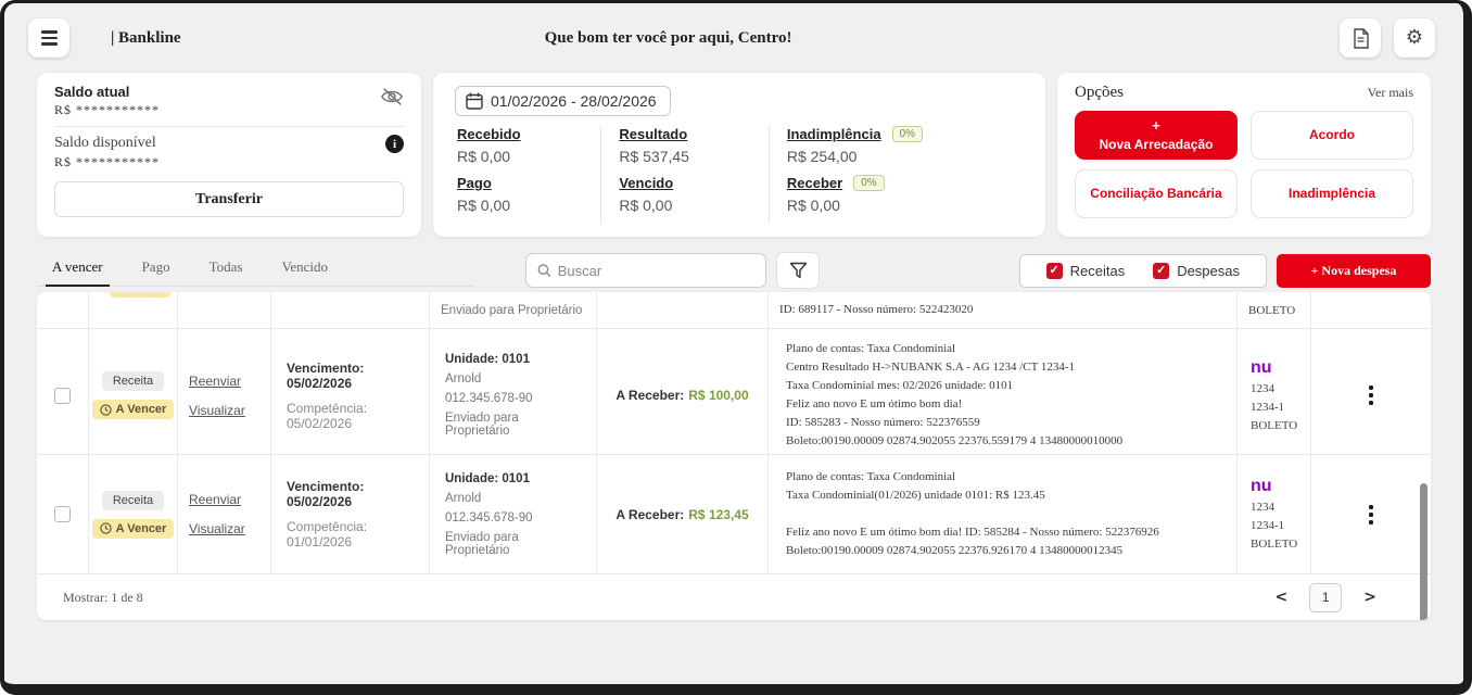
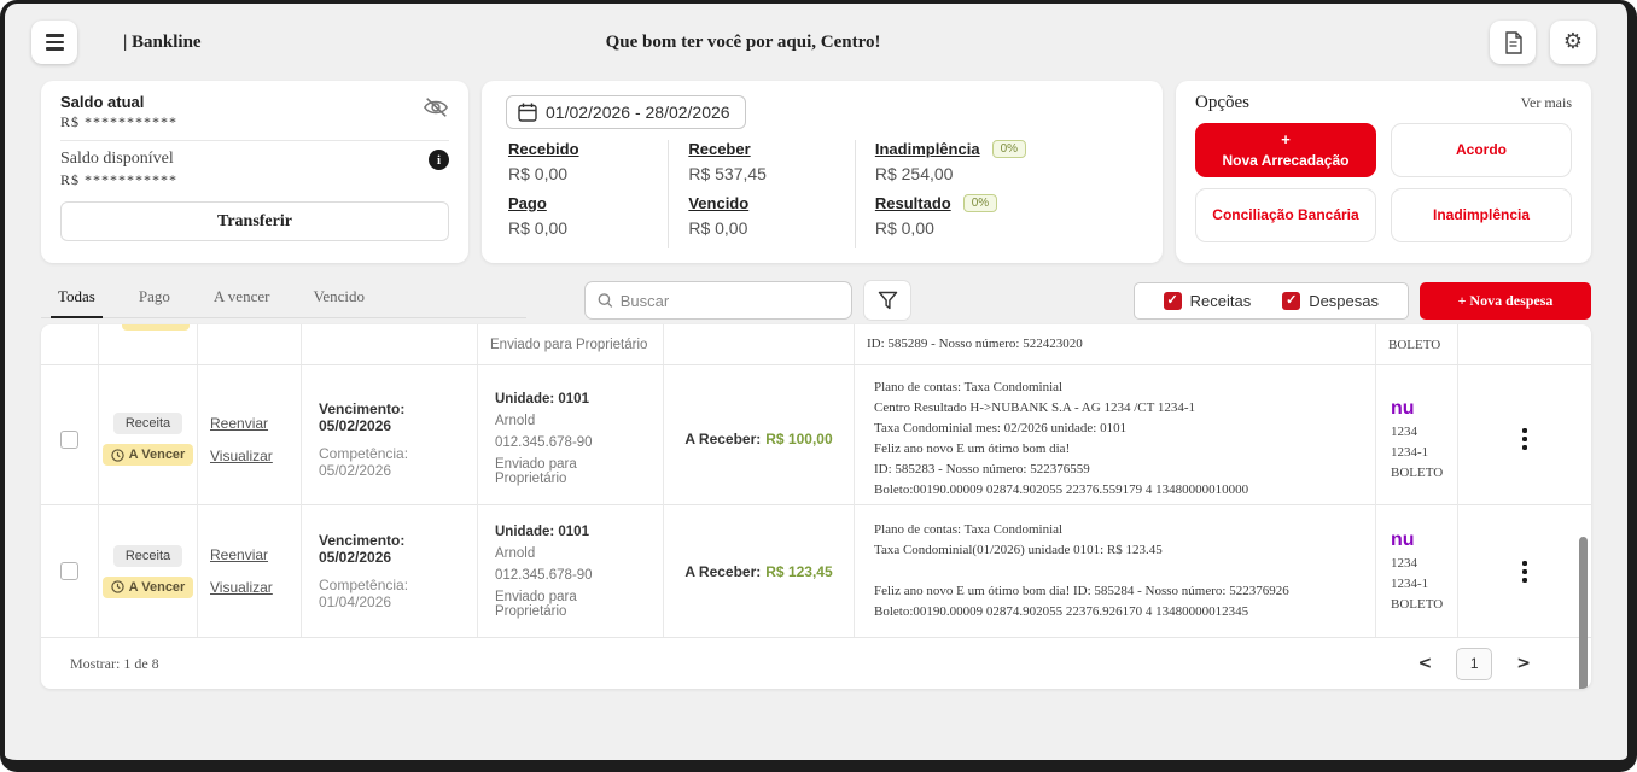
  | Bankline
  Que bom ter você por aqui, Centro!
  ⚙
  Saldo atual
  R$ ***********
  Saldo disponível
  R$ ***********
  i
  Transferir
  01/02/2026 - 28/02/2026
  Recebido
  R$ 0,00
  Pago
  R$ 0,00
- Resultado
+ Receber
  R$ 537,45
  Vencido
  R$ 0,00
  Inadimplência
  0%
  R$ 254,00
- Receber
+ Resultado
  0%
  R$ 0,00
  Opções
  Ver mais
  +
  Nova Arrecadação
  Acordo
  Conciliação Bancária
  Inadimplência
- A vencer
+ Todas
  Pago
- Todas
+ A vencer
  Vencido
  Buscar
  ✓
  Receitas
  ✓
  Despesas
  + Nova despesa
  Enviado para Proprietário
- ID: 689117 - Nosso número: 522423020
+ ID: 585289 - Nosso número: 522423020
  BOLETO
  Receita
  A Vencer
  Reenviar
  Visualizar
  Vencimento: 05/02/2026
  Competência: 05/02/2026
  Unidade: 0101
  Arnold
  012.345.678-90
  Enviado para Proprietário
  A Receber:
  R$ 100,00
  Plano de contas: Taxa Condominial
  Centro Resultado H->NUBANK S.A - AG 1234 /CT 1234-1
  Taxa Condominial mes: 02/2026 unidade: 0101
  Feliz ano novo E um ótimo bom dia!
  ID: 585283 - Nosso número: 522376559
  Boleto:00190.00009 02874.902055 22376.559179 4 13480000010000
  nu
  1234
  1234-1
  BOLETO
  Receita
  A Vencer
  Reenviar
  Visualizar
  Vencimento: 05/02/2026
- Competência: 01/01/2026
+ Competência: 01/04/2026
  Unidade: 0101
  Arnold
  012.345.678-90
  Enviado para Proprietário
  A Receber:
  R$ 123,45
  Plano de contas: Taxa Condominial
  Taxa Condominial(01/2026) unidade 0101: R$ 123.45
  Feliz ano novo E um ótimo bom dia! ID: 585284 - Nosso número: 522376926
  Boleto:00190.00009 02874.902055 22376.926170 4 13480000012345
  nu
  1234
  1234-1
  BOLETO
  Mostrar: 1 de 8
  <
  1
  >
